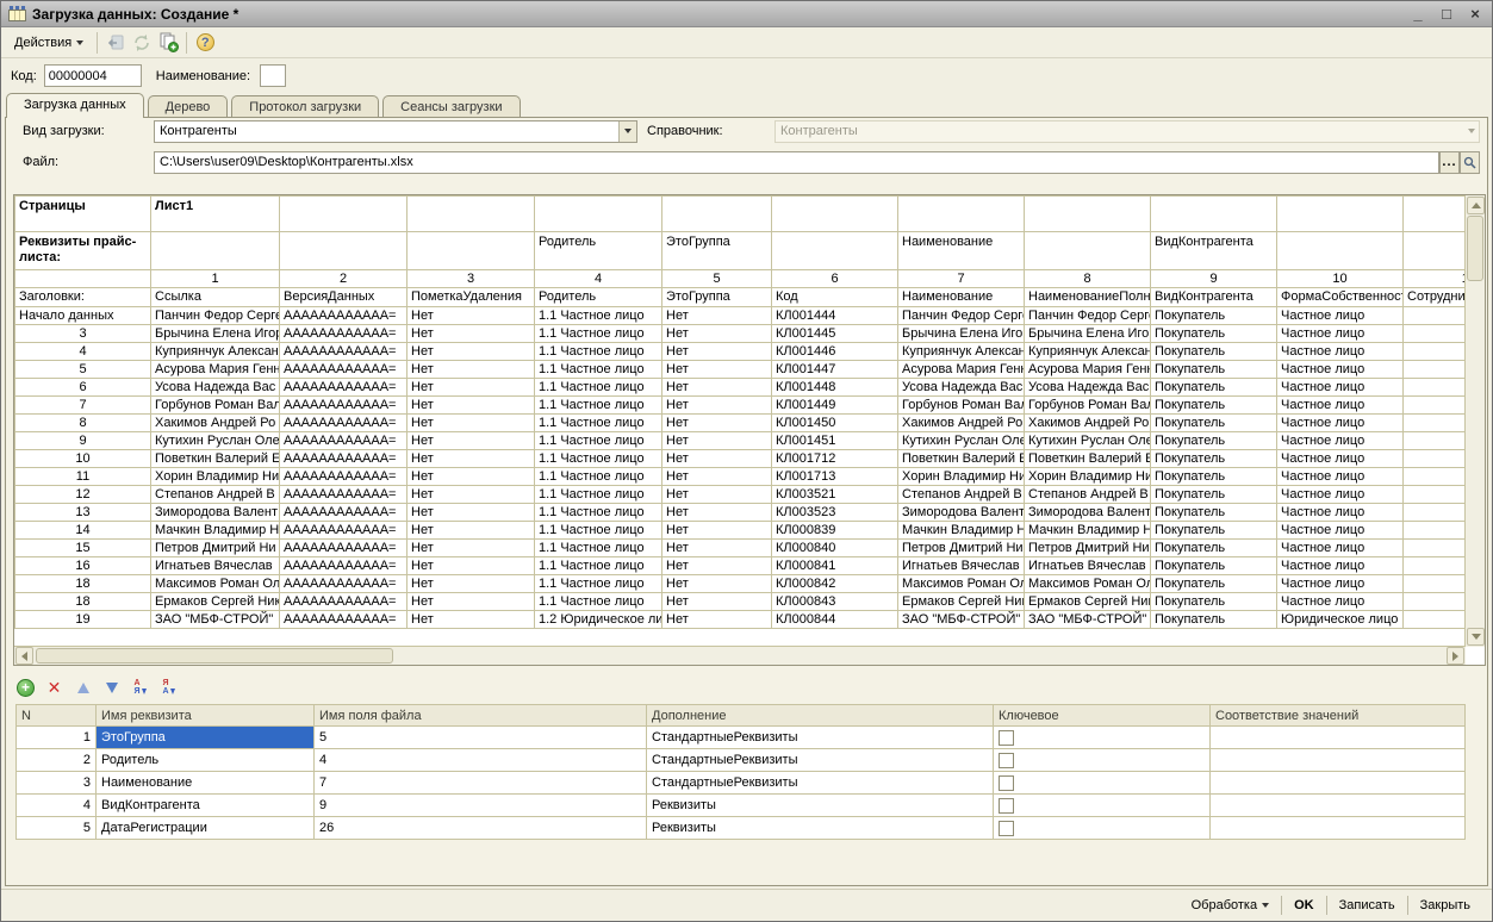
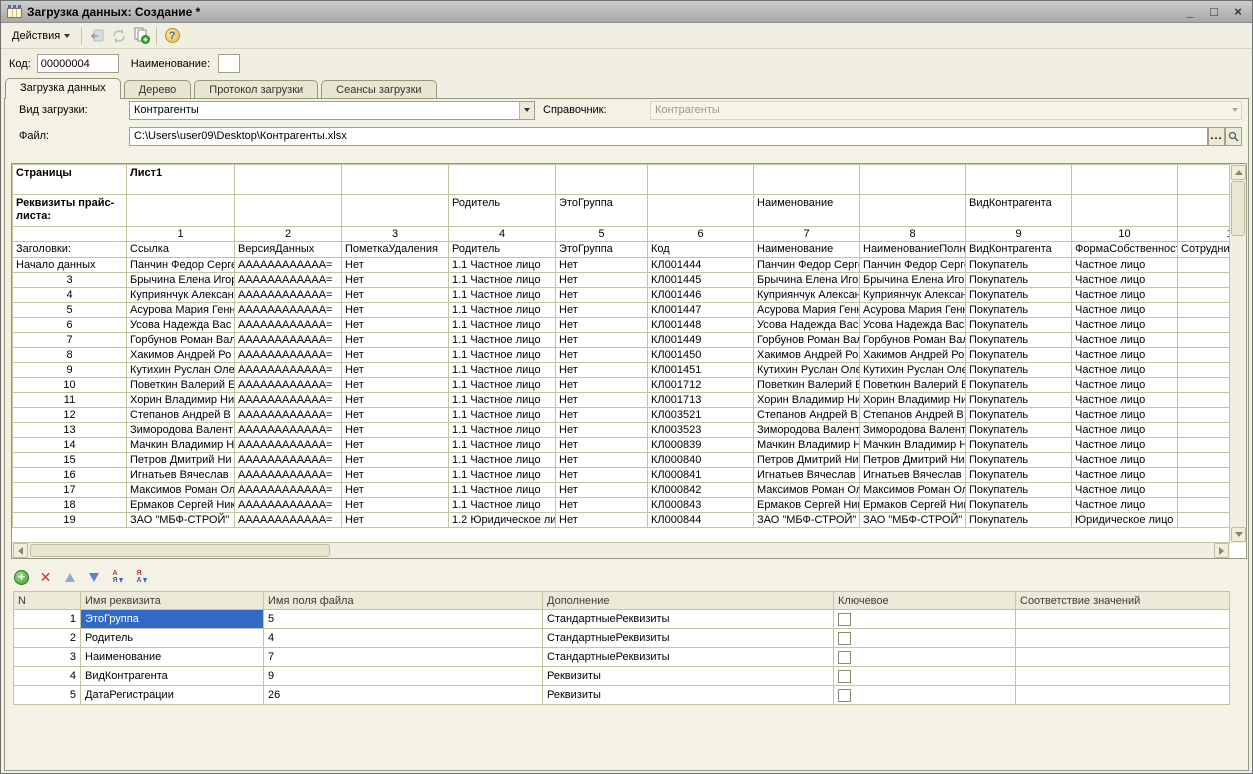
  Загрузка данных: Создание *
  _
  □
  ×
  Действия
  ?
  Код:
  00000004
  Наименование:
  Загрузка данных
  Дерево
  Протокол загрузки
  Сеансы загрузки
  Вид загрузки:
  Контрагенты
  Справочник:
  Контрагенты
  Файл:
  C:\Users\user09\Desktop\Контрагенты.xlsx
  ...
  Страницы	Лист1
  Реквизиты прайс-листа:				Родитель	ЭтоГруппа		Наименование		ВидКонтрагента
  	1	2	3	4	5	6	7	8	9	10
  Заголовки:	Ссылка	ВерсияДанных	ПометкаУдаления	Родитель	ЭтоГруппа	Код	Наименование	НаименованиеПолн	ВидКонтрагента	ФормаСобственнос	Сотрудни
  Начало данных	Панчин Федор Серг	АААААААААААА=	Нет	1.1 Частное лицо	Нет	КЛ001444	Панчин Федор Серг	Панчин Федор Серг	Покупатель	Частное лицо
  3	Брычина Елена Иго	АААААААААААА=	Нет	1.1 Частное лицо	Нет	КЛ001445	Брычина Елена Иго	Брычина Елена Иго	Покупатель	Частное лицо
  4	Куприянчук Алексан	АААААААААААА=	Нет	1.1 Частное лицо	Нет	КЛ001446	Куприянчук Алексан	Куприянчук Алексан	Покупатель	Частное лицо
  5	Асурова Мария Генн	АААААААААААА=	Нет	1.1 Частное лицо	Нет	КЛ001447	Асурова Мария Ген	Асурова Мария Ген	Покупатель	Частное лицо
  6	Усова Надежда Вас	АААААААААААА=	Нет	1.1 Частное лицо	Нет	КЛ001448	Усова Надежда Вас	Усова Надежда Вас	Покупатель	Частное лицо
  7	Горбунов Роман Вал	АААААААААААА=	Нет	1.1 Частное лицо	Нет	КЛ001449	Горбунов Роман Ва	Горбунов Роман Ва	Покупатель	Частное лицо
  8	Хакимов Андрей Ро	АААААААААААА=	Нет	1.1 Частное лицо	Нет	КЛ001450	Хакимов Андрей Ро	Хакимов Андрей Ро	Покупатель	Частное лицо
  9	Кутихин Руслан Оле	АААААААААААА=	Нет	1.1 Частное лицо	Нет	КЛ001451	Кутихин Руслан Оле	Кутихин Руслан Оле	Покупатель	Частное лицо
  10	Поветкин Валерий Е	АААААААААААА=	Нет	1.1 Частное лицо	Нет	КЛ001712	Поветкин Валерий Е	Поветкин Валерий Е	Покупатель	Частное лицо
  11	Хорин Владимир Ни	АААААААААААА=	Нет	1.1 Частное лицо	Нет	КЛ001713	Хорин Владимир Ни	Хорин Владимир Ни	Покупатель	Частное лицо
  12	Степанов Андрей В	АААААААААААА=	Нет	1.1 Частное лицо	Нет	КЛ003521	Степанов Андрей В	Степанов Андрей В	Покупатель	Частное лицо
  13	Зимородова Валент	АААААААААААА=	Нет	1.1 Частное лицо	Нет	КЛ003523	Зимородова Валент	Зимородова Валент	Покупатель	Частное лицо
  14	Мачкин Владимир Н	АААААААААААА=	Нет	1.1 Частное лицо	Нет	КЛ000839	Мачкин Владимир Н	Мачкин Владимир Н	Покупатель	Частное лицо
  15	Петров Дмитрий Ни	АААААААААААА=	Нет	1.1 Частное лицо	Нет	КЛ000840	Петров Дмитрий Ни	Петров Дмитрий Ни	Покупатель	Частное лицо
  16	Игнатьев Вячеслав	АААААААААААА=	Нет	1.1 Частное лицо	Нет	КЛ000841	Игнатьев Вячеслав	Игнатьев Вячеслав	Покупатель	Частное лицо
- 18	Максимов Роман Ол	АААААААААААА=	Нет	1.1 Частное лицо	Нет	КЛ000842	Максимов Роман Ол	Максимов Роман Ол	Покупатель	Частное лицо
+ 17	Максимов Роман Ол	АААААААААААА=	Нет	1.1 Частное лицо	Нет	КЛ000842	Максимов Роман Ол	Максимов Роман Ол	Покупатель	Частное лицо
  18	Ермаков Сергей Ник	АААААААААААА=	Нет	1.1 Частное лицо	Нет	КЛ000843	Ермаков Сергей Ни	Ермаков Сергей Ни	Покупатель	Частное лицо
  19	ЗАО "МБФ-СТРОЙ"	АААААААААААА=	Нет	1.2 Юридическое ли	Нет	КЛ000844	ЗАО "МБФ-СТРОЙ"	ЗАО "МБФ-СТРОЙ"	Покупатель	Юридическое лицо
  +
  ✕
  N	Имя реквизита	Имя поля файла	Дополнение	Ключевое	Соответствие значений
  1	ЭтоГруппа	5	СтандартныеРеквизиты
  2	Родитель	4	СтандартныеРеквизиты
  3	Наименование	7	СтандартныеРеквизиты
  4	ВидКонтрагента	9	Реквизиты
  5	ДатаРегистрации	26	Реквизиты
- Обработка
- OK
- Записать
- Закрыть
